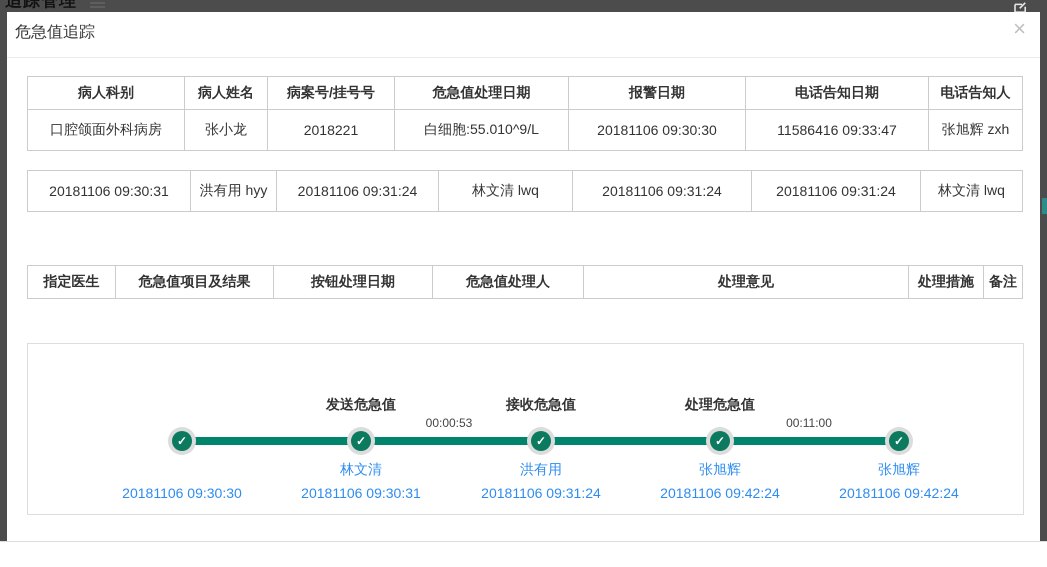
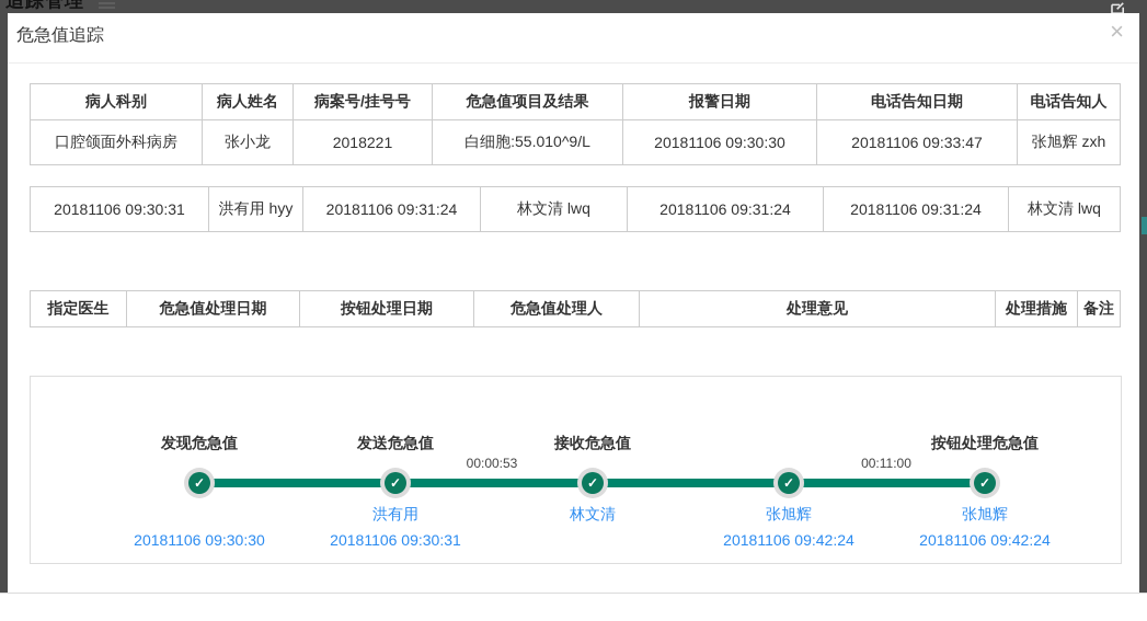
  追踪管理
  危急值追踪
  ×
- 病人科别	病人姓名	病案号/挂号号	危急值处理日期	报警日期	电话告知日期	电话告知人
+ 病人科别	病人姓名	病案号/挂号号	危急值项目及结果	报警日期	电话告知日期	电话告知人
- 口腔颌面外科病房	张小龙	2018221	白细胞:55.010^9/L	20181106 09:30:30	11586416 09:33:47	张旭辉 zxh
+ 口腔颌面外科病房	张小龙	2018221	白细胞:55.010^9/L	20181106 09:30:30	20181106 09:33:47	张旭辉 zxh
  20181106 09:30:31	洪有用 hyy	20181106 09:31:24	林文清 lwq	20181106 09:31:24	20181106 09:31:24	林文清 lwq
- 指定医生	危急值项目及结果	按钮处理日期	危急值处理人	处理意见	处理措施	备注
+ 指定医生	危急值处理日期	按钮处理日期	危急值处理人	处理意见	处理措施	备注
  00:00:53
  00:11:00
+ 发现危急值
  ✓
  20181106 09:30:30
  发送危急值
  ✓
- 林文清
+ 洪有用
  20181106 09:30:31
  接收危急值
  ✓
- 洪有用
+ 林文清
- 20181106 09:31:24
- 处理危急值
  ✓
  张旭辉
  20181106 09:42:24
+ 按钮处理危急值
  ✓
  张旭辉
  20181106 09:42:24
